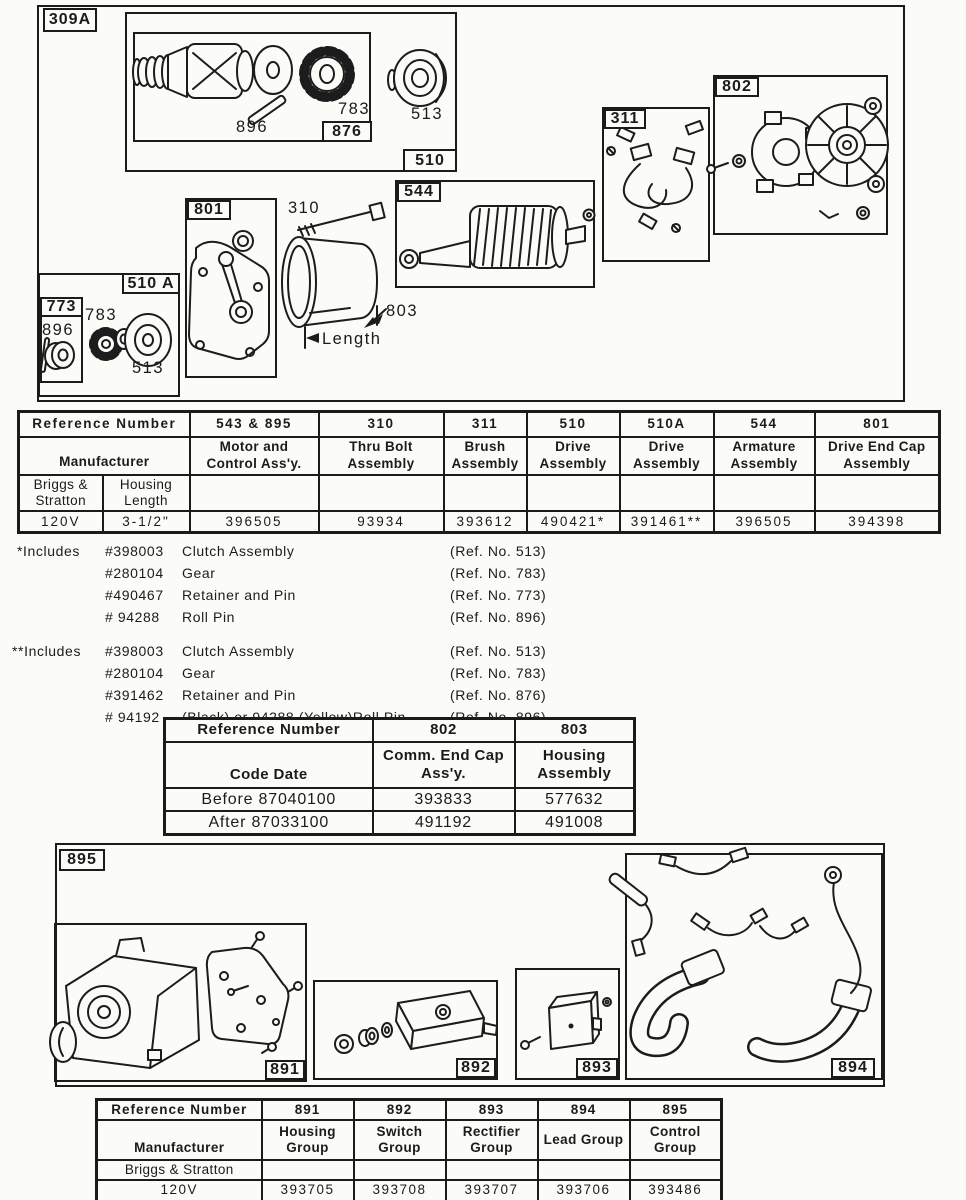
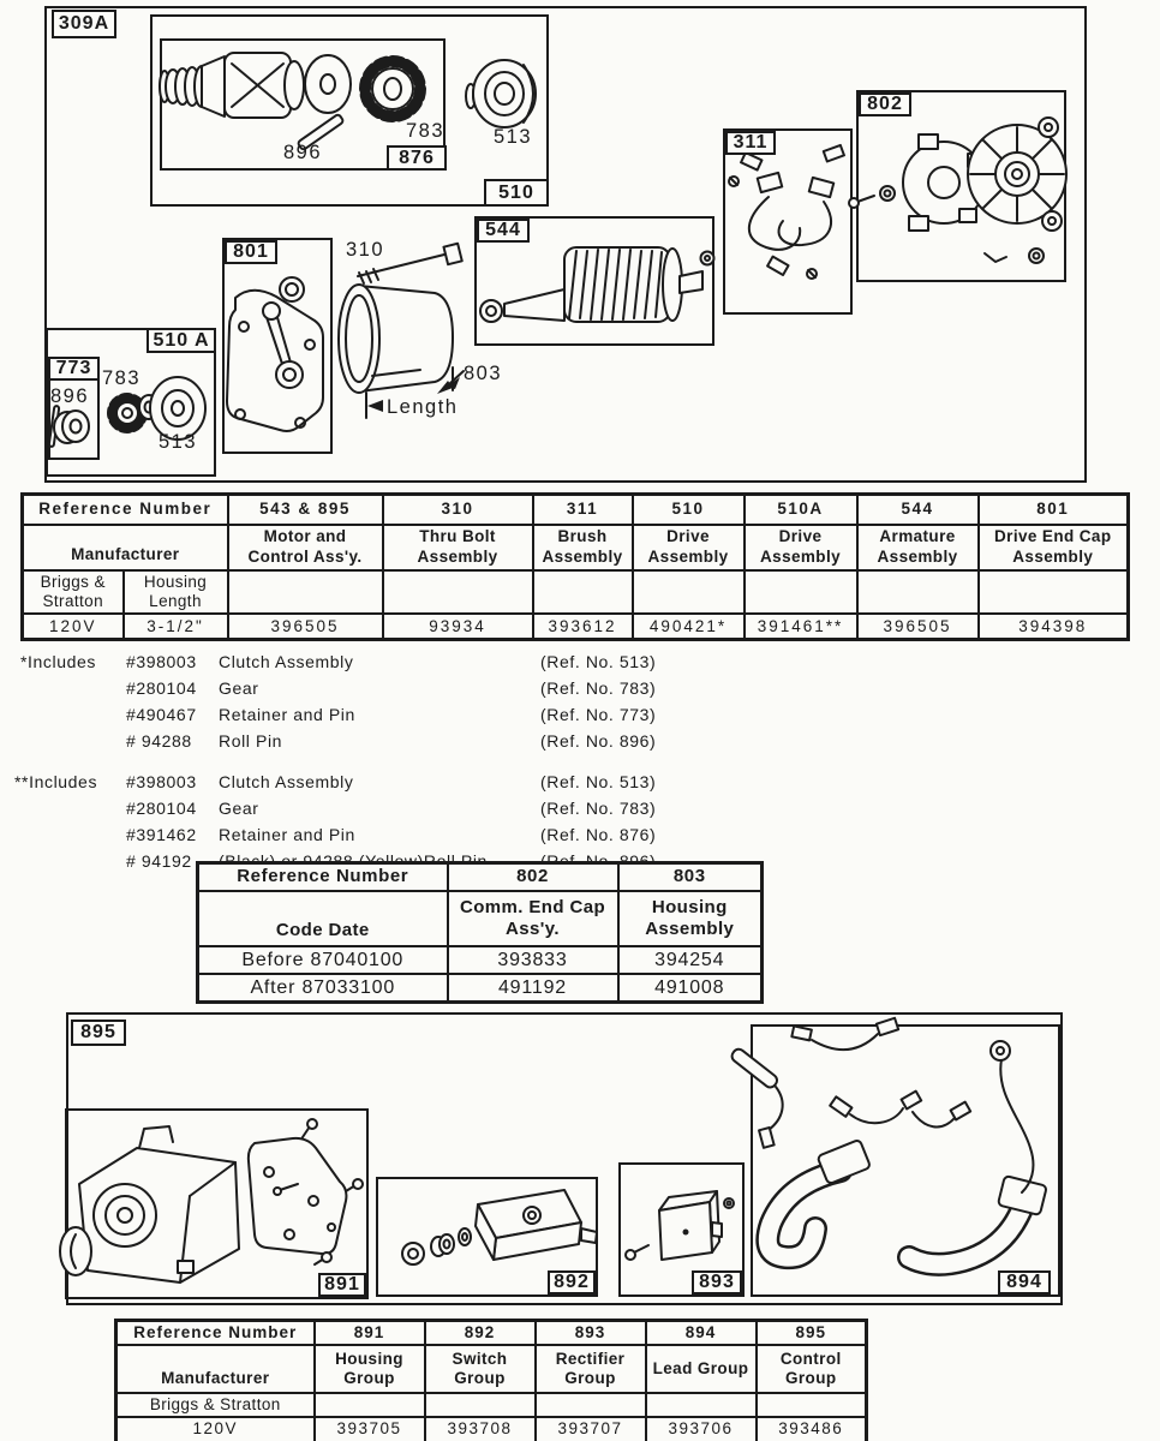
  309A
  510
  876
  801
  544
  311
  802
  510 A
  773
  896
  783
  513
  310
  803
  Length
  783
  896
  513
  895
  891
  892
  893
  894
  Reference Number	543 & 895	310	311	510	510A	544	801
  Manufacturer	Motor and Control Ass'y.	Thru Bolt Assembly	Brush Assembly	Drive Assembly	Drive Assembly	Armature Assembly	Drive End Cap Assembly
  Briggs & Stratton	Housing Length
  120V	3-1/2"	396505	93934	393612	490421*	391461**	396505	394398
  *Includes
  #398003
  Clutch Assembly
  (Ref. No. 513)
  #280104
  Gear
  (Ref. No. 783)
  #490467
  Retainer and Pin
  (Ref. No. 773)
  # 94288
  Roll Pin
  (Ref. No. 896)
  **Includes
  #398003
  Clutch Assembly
  (Ref. No. 513)
  #280104
  Gear
  (Ref. No. 783)
  #391462
  Retainer and Pin
  (Ref. No. 876)
  # 94192
  Reference Number	802	803
  Code Date	Comm. End Cap Ass'y.	Housing Assembly
- Before 87040100	393833	577632
+ Before 87040100	393833	394254
  After 87033100	491192	491008
  Reference Number	891	892	893	894	895
  Manufacturer	Housing Group	Switch Group	Rectifier Group	Lead Group	Control Group
  Briggs & Stratton
  120V	393705	393708	393707	393706	393486
